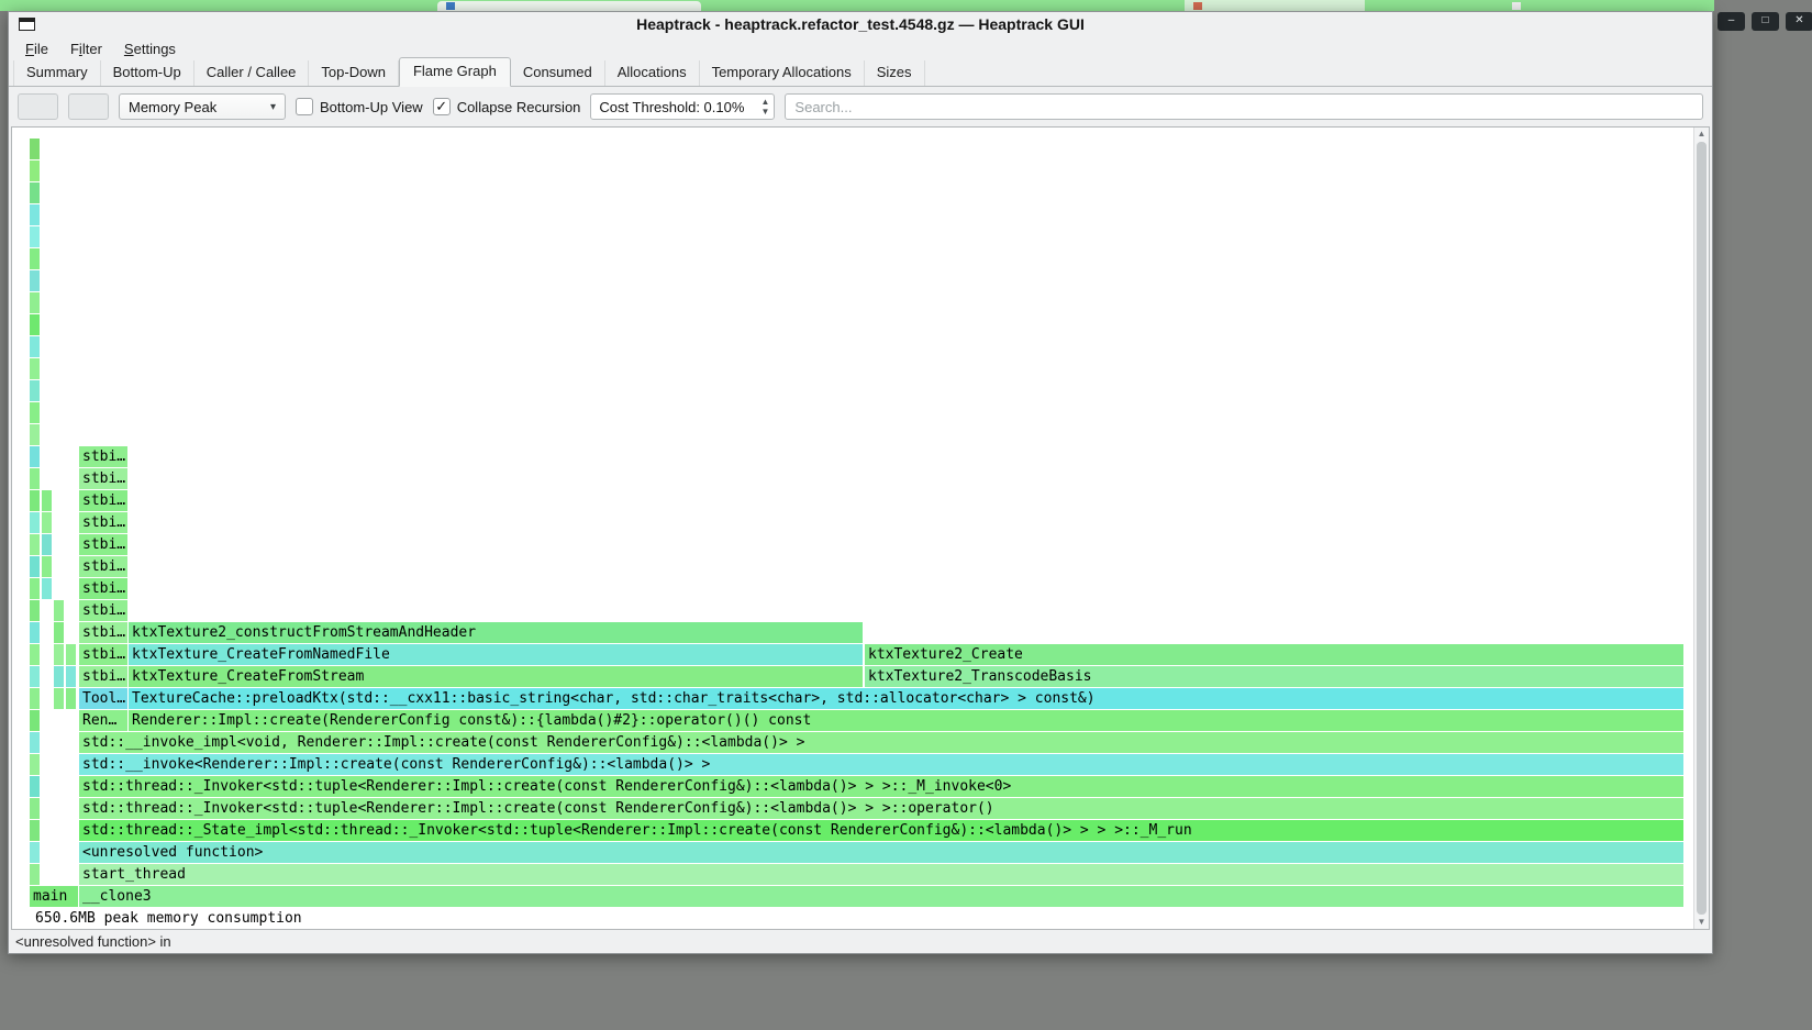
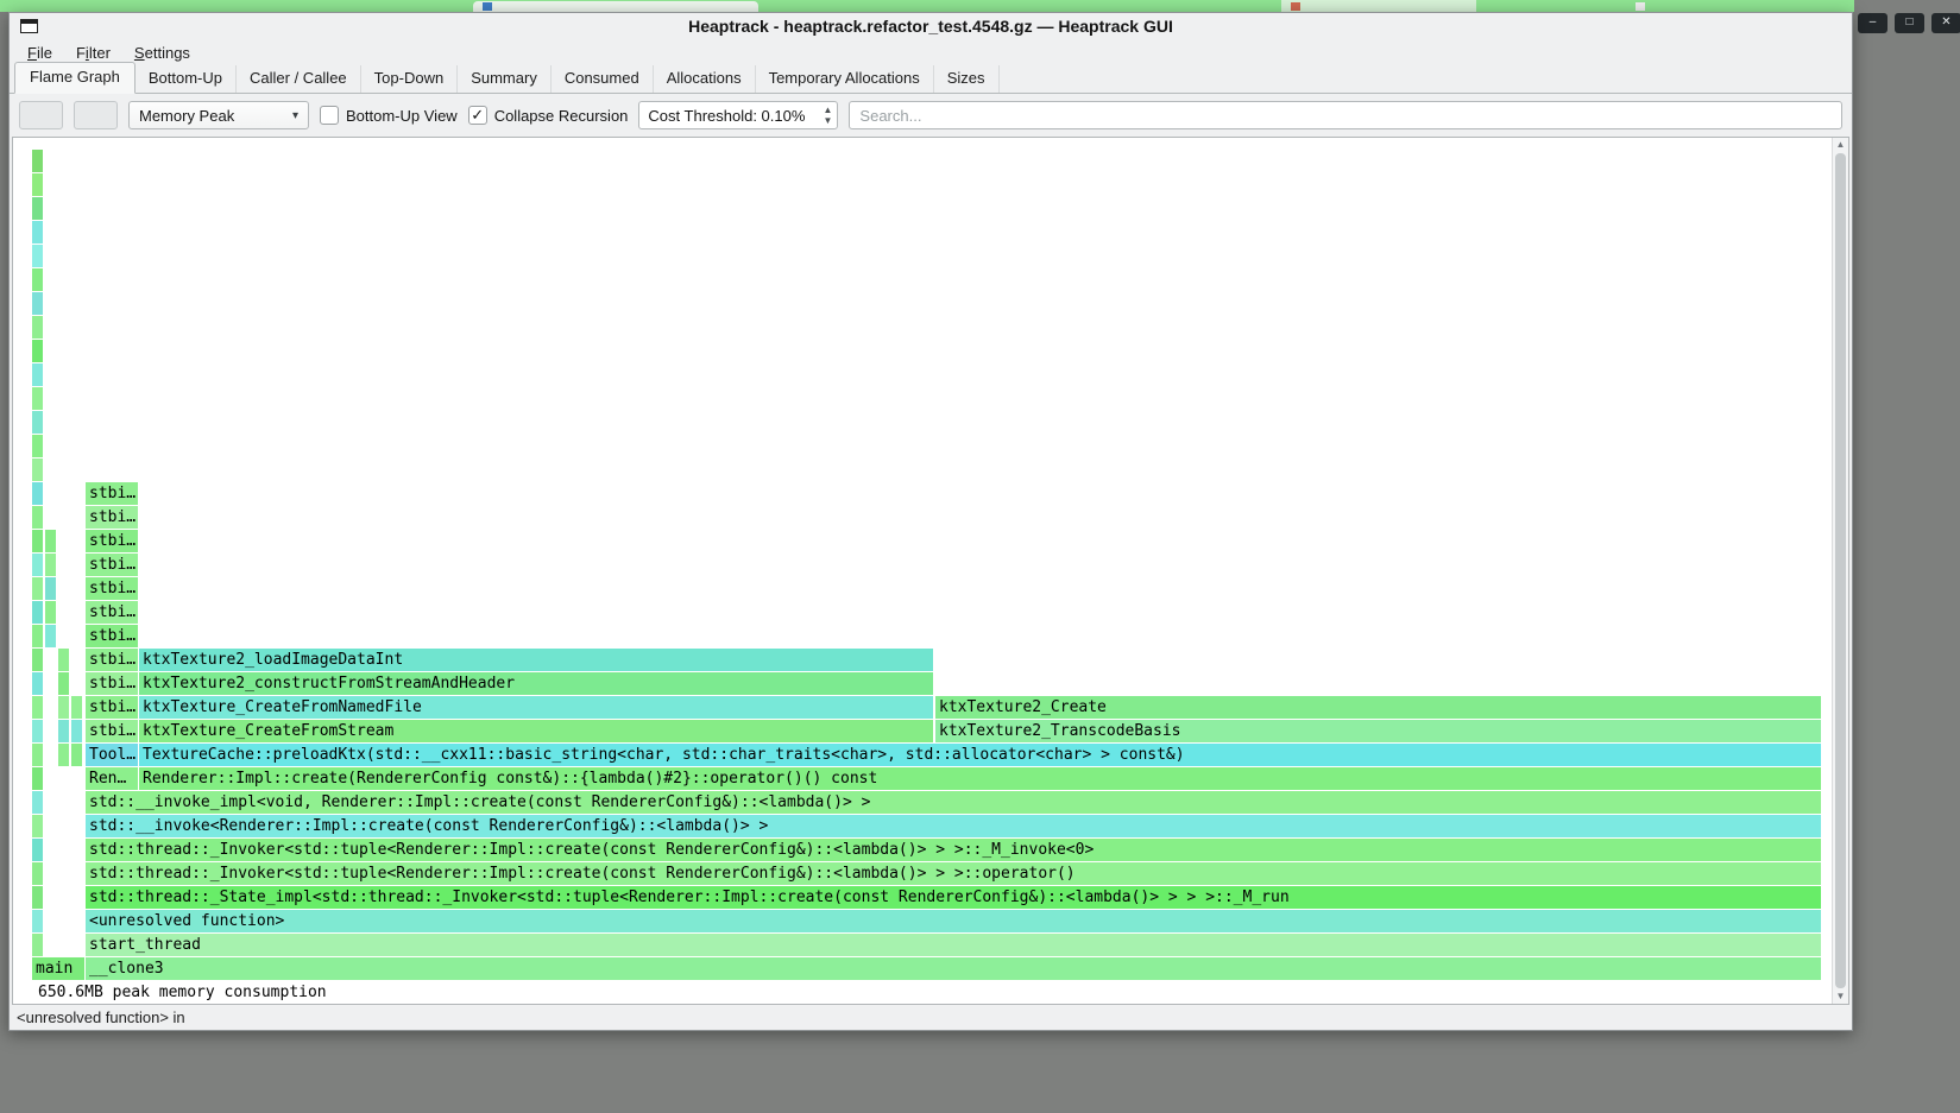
  –
  □
  ✕
  Heaptrack - heaptrack.refactor_test.4548.gz — Heaptrack GUI
  File
  Filter
  Settings
- Summary
+ Flame Graph
  Bottom-Up
  Caller / Callee
  Top-Down
- Flame Graph
+ Summary
  Consumed
  Allocations
  Temporary Allocations
  Sizes
  Memory Peak
  ▾
  Bottom-Up View
  ✓
  Collapse Recursion
  Cost Threshold: 0.10%
  ▲
  ▼
  Search...
  main
  __clone3
  start_thread
  <unresolved function>
  std::thread::_State_impl<std::thread::_Invoker<std::tuple<Renderer::Impl::create(const RendererConfig&)::<lambda()> > > >::_M_run
  std::thread::_Invoker<std::tuple<Renderer::Impl::create(const RendererConfig&)::<lambda()> > >::operator()
  std::thread::_Invoker<std::tuple<Renderer::Impl::create(const RendererConfig&)::<lambda()> > >::_M_invoke<0>
  std::__invoke<Renderer::Impl::create(const RendererConfig&)::<lambda()> >
  std::__invoke_impl<void, Renderer::Impl::create(const RendererConfig&)::<lambda()> >
  Ren…
  Renderer::Impl::create(RendererConfig const&)::{lambda()#2}::operator()() const
  Tool…
  TextureCache::preloadKtx(std::__cxx11::basic_string<char, std::char_traits<char>, std::allocator<char> > const&)
  stbi…
  ktxTexture_CreateFromStream
  ktxTexture2_TranscodeBasis
  stbi…
  ktxTexture_CreateFromNamedFile
  ktxTexture2_Create
  stbi…
  ktxTexture2_constructFromStreamAndHeader
  stbi…
+ ktxTexture2_loadImageDataInt
  stbi…
  stbi…
  stbi…
  stbi…
  stbi…
  stbi…
  stbi…
  650.6MB peak memory consumption
  ▲
  ▼
  <unresolved function> in
